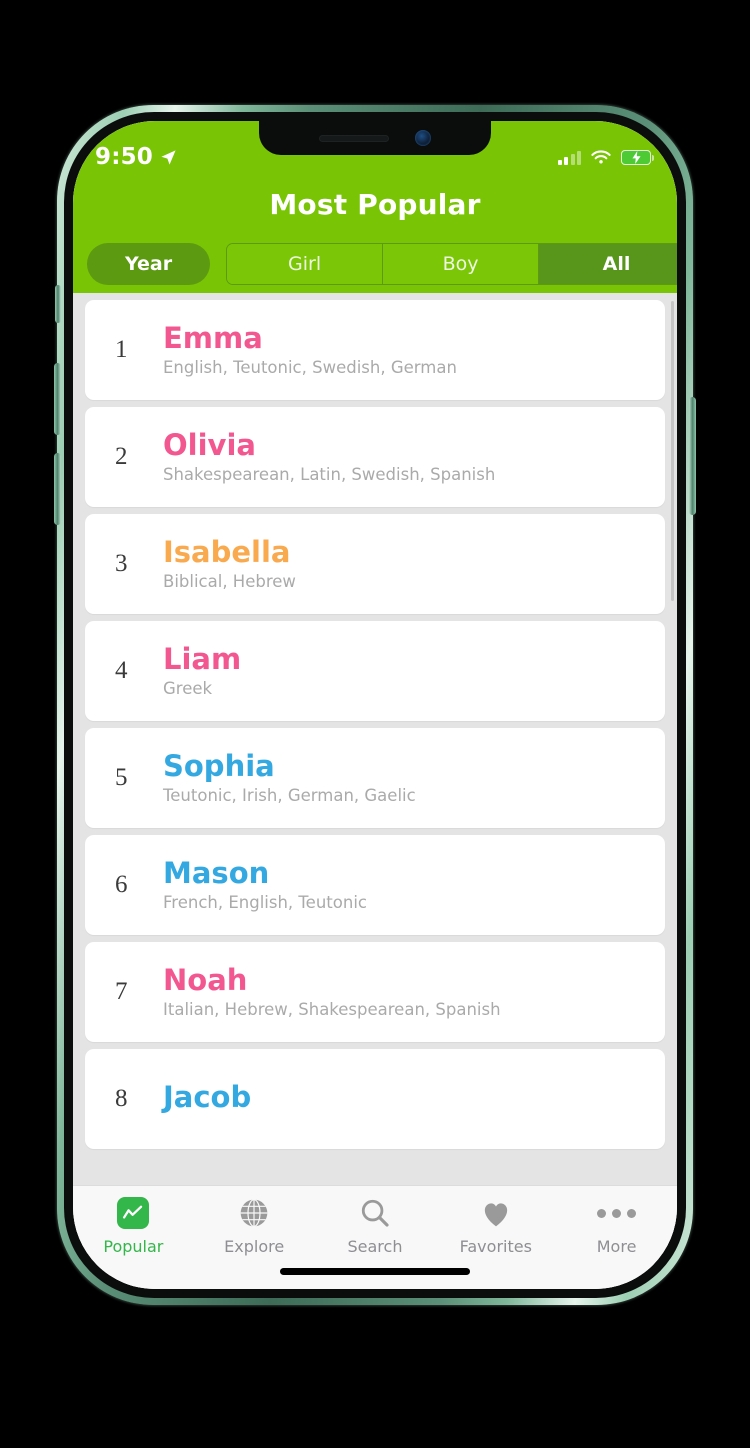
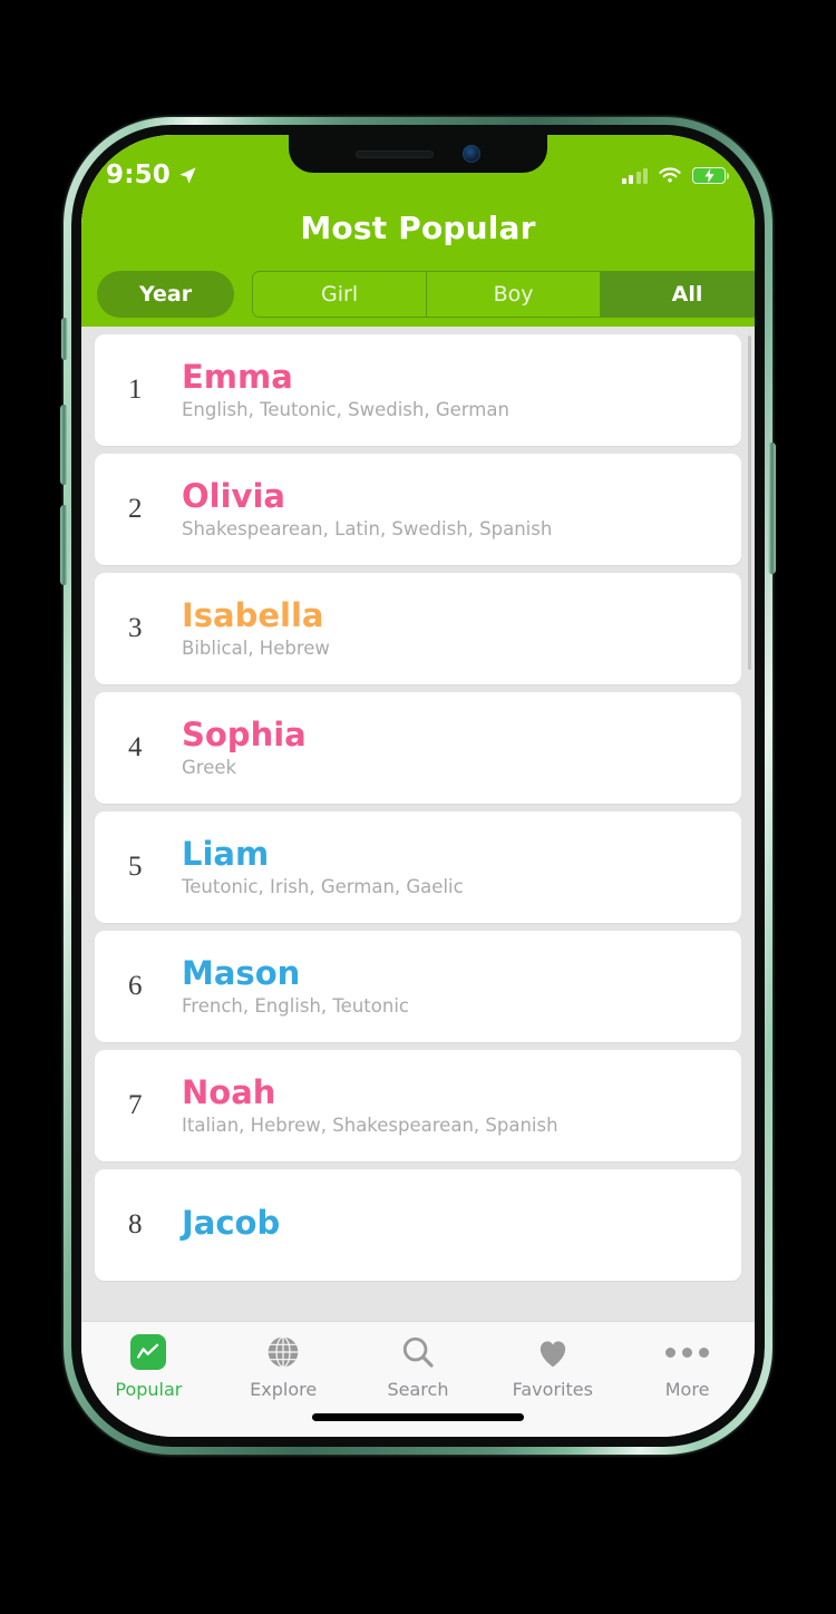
  9:50
  Most Popular
  Year
  Girl
  Boy
  All
  1
  Emma
  English, Teutonic, Swedish, German
  2
  Olivia
  Shakespearean, Latin, Swedish, Spanish
  3
  Isabella
  Biblical, Hebrew
  4
- Liam
+ Sophia
  Greek
  5
- Sophia
+ Liam
  Teutonic, Irish, German, Gaelic
  6
  Mason
  French, English, Teutonic
  7
  Noah
  Italian, Hebrew, Shakespearean, Spanish
  8
  Jacob
  Popular
  Explore
  Search
  Favorites
  More
